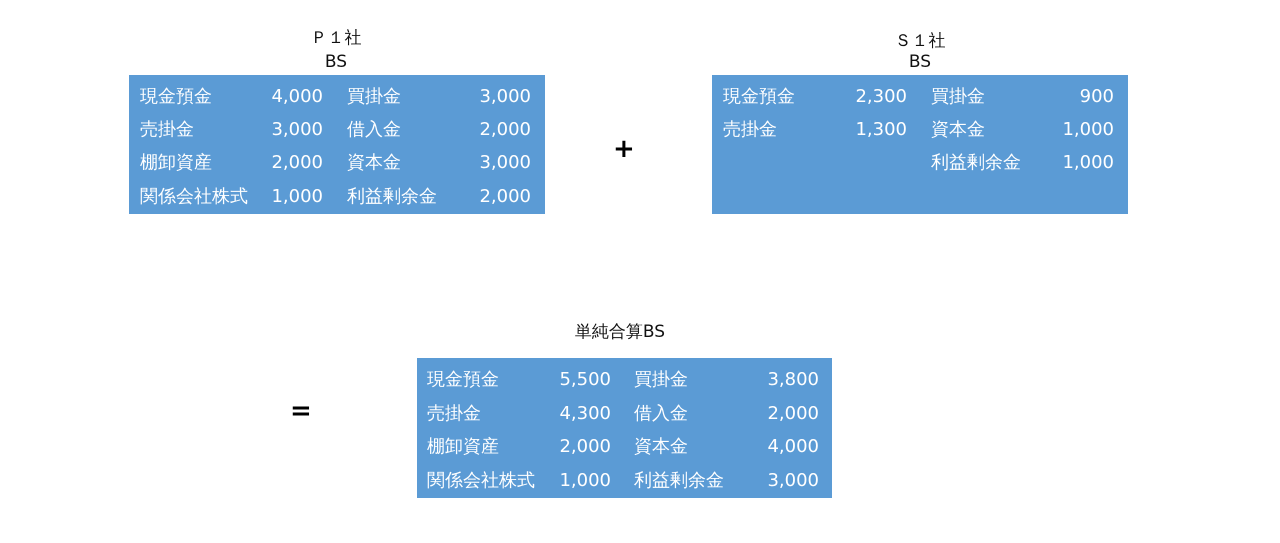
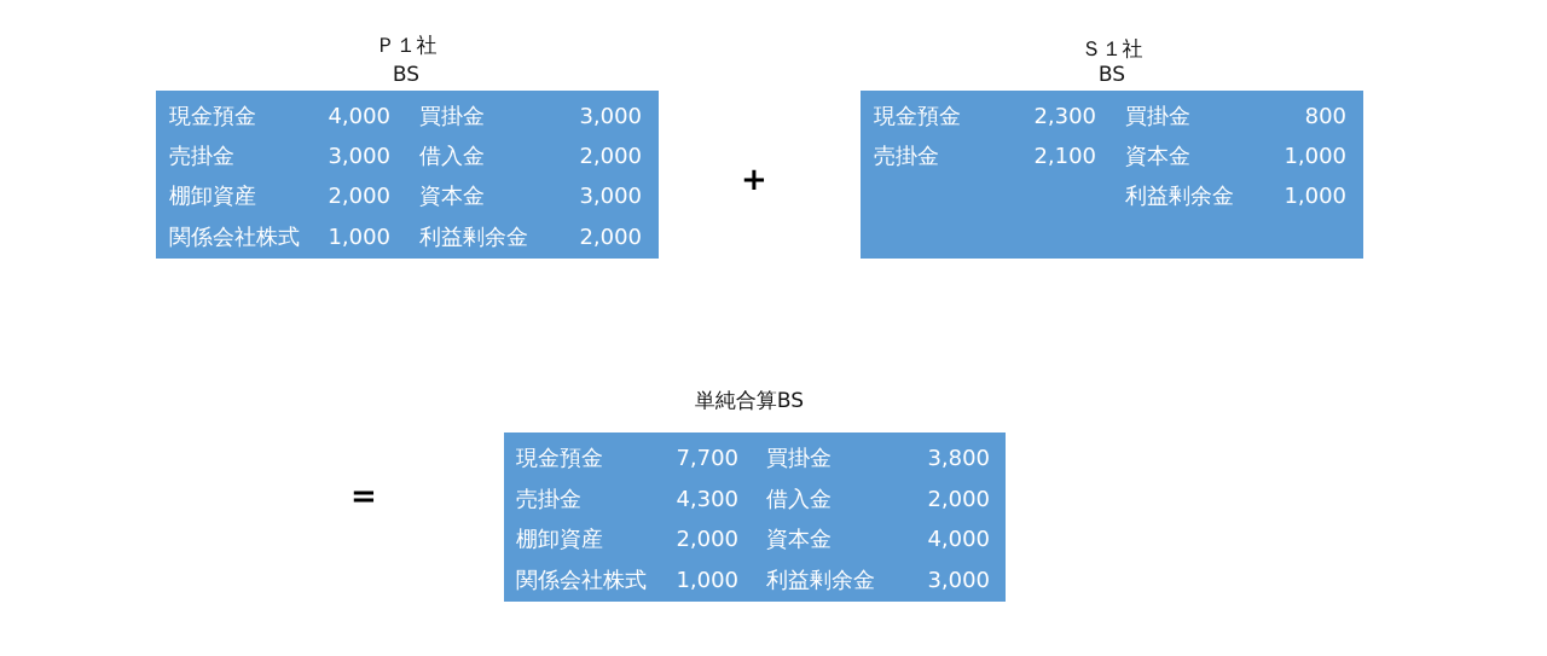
  Ｐ１社
  BS
  現金預金
  4,000
  買掛金
  3,000
  売掛金
  3,000
  借入金
  2,000
  棚卸資産
  2,000
  資本金
  3,000
  関係会社株式
  1,000
  利益剰余金
  2,000
  +
  Ｓ１社
  BS
  現金預金
  2,300
  買掛金
- 900
+ 800
  売掛金
- 1,300
+ 2,100
  資本金
  1,000
  利益剰余金
  1,000
  =
  単純合算BS
  現金預金
- 5,500
+ 7,700
  買掛金
  3,800
  売掛金
  4,300
  借入金
  2,000
  棚卸資産
  2,000
  資本金
  4,000
  関係会社株式
  1,000
  利益剰余金
  3,000
